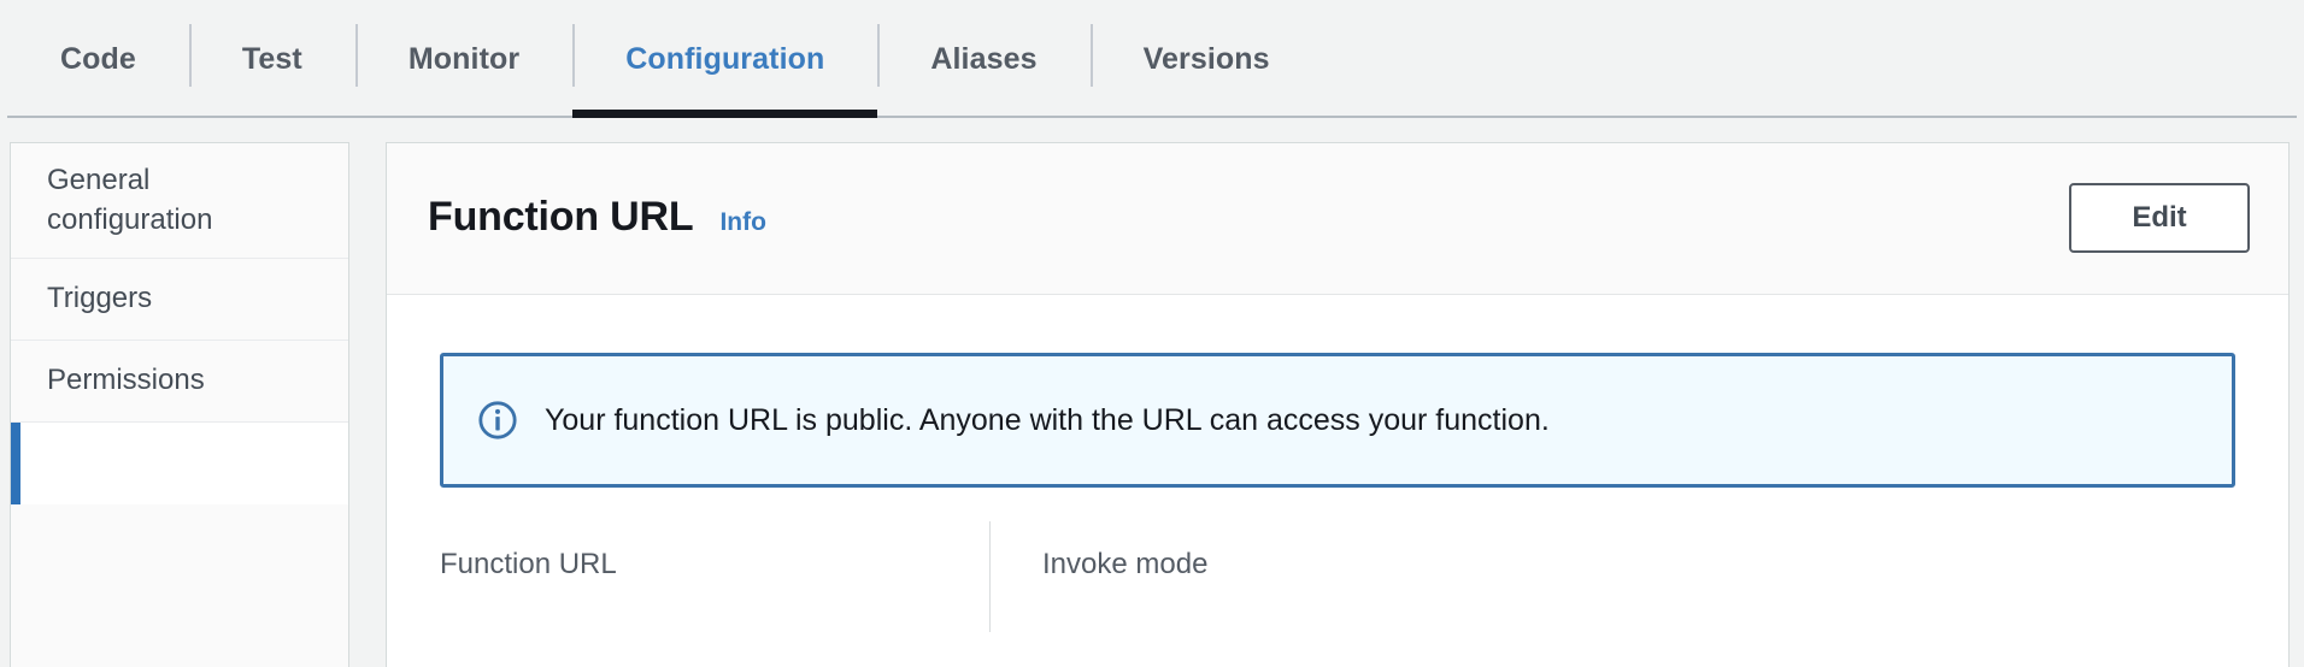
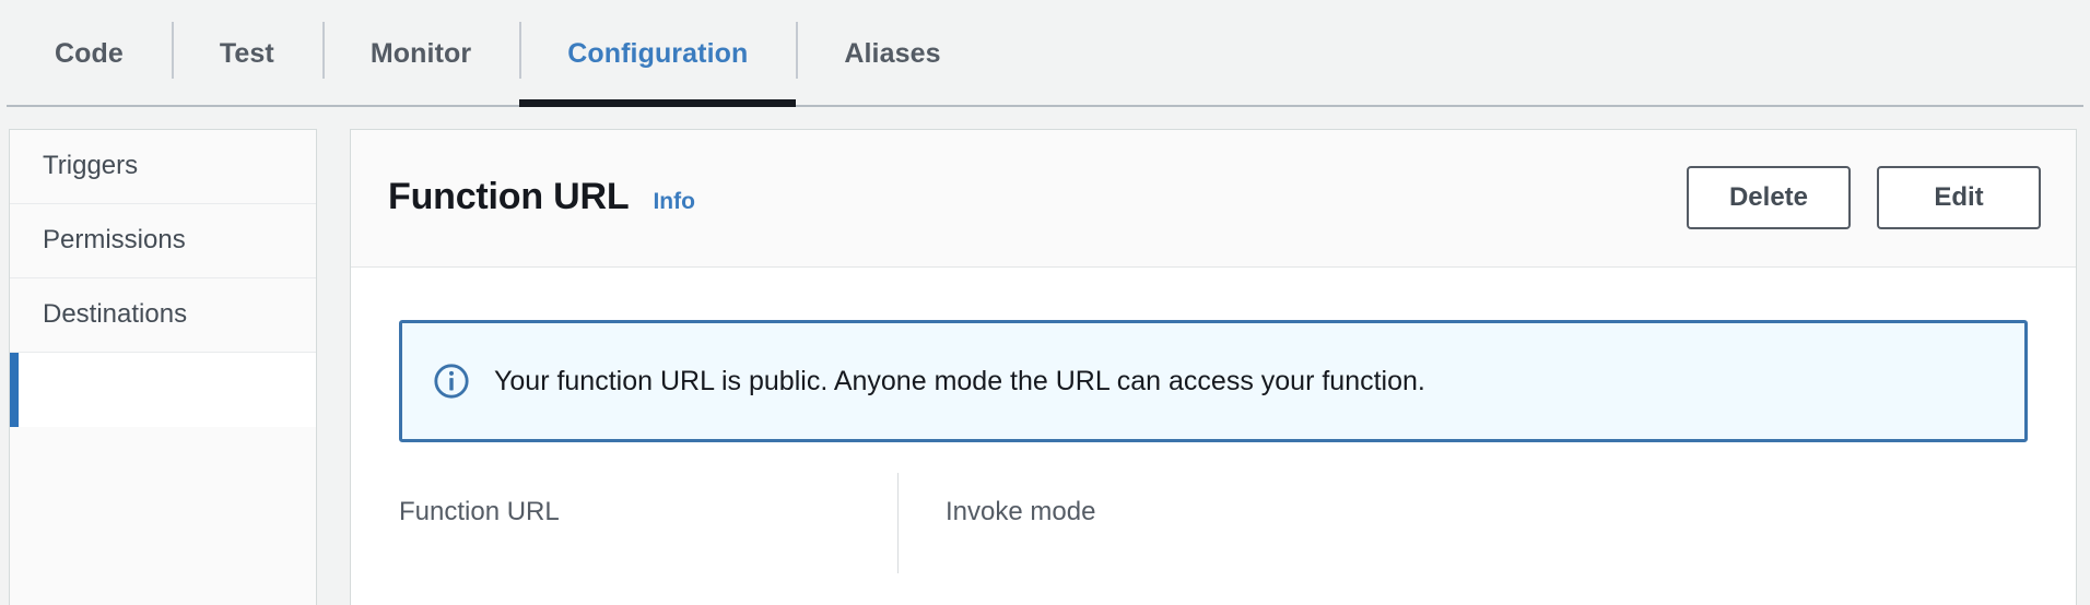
  Code
  Test
  Monitor
  Configuration
  Aliases
- Versions
- General configuration
  Triggers
  Permissions
+ Destinations
  Function URL
  Info
+ Delete
  Edit
- Your function URL is public. Anyone with the URL can access your function.
+ Your function URL is public. Anyone mode the URL can access your function.
  Function URL
  Invoke mode
